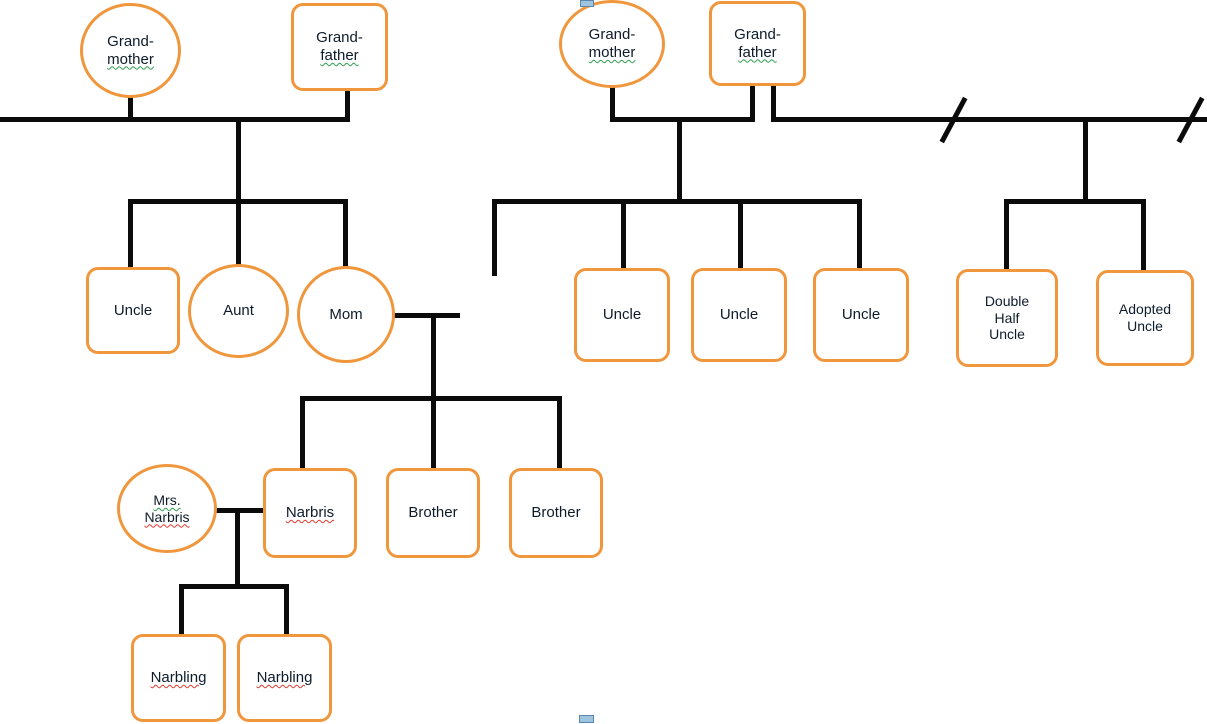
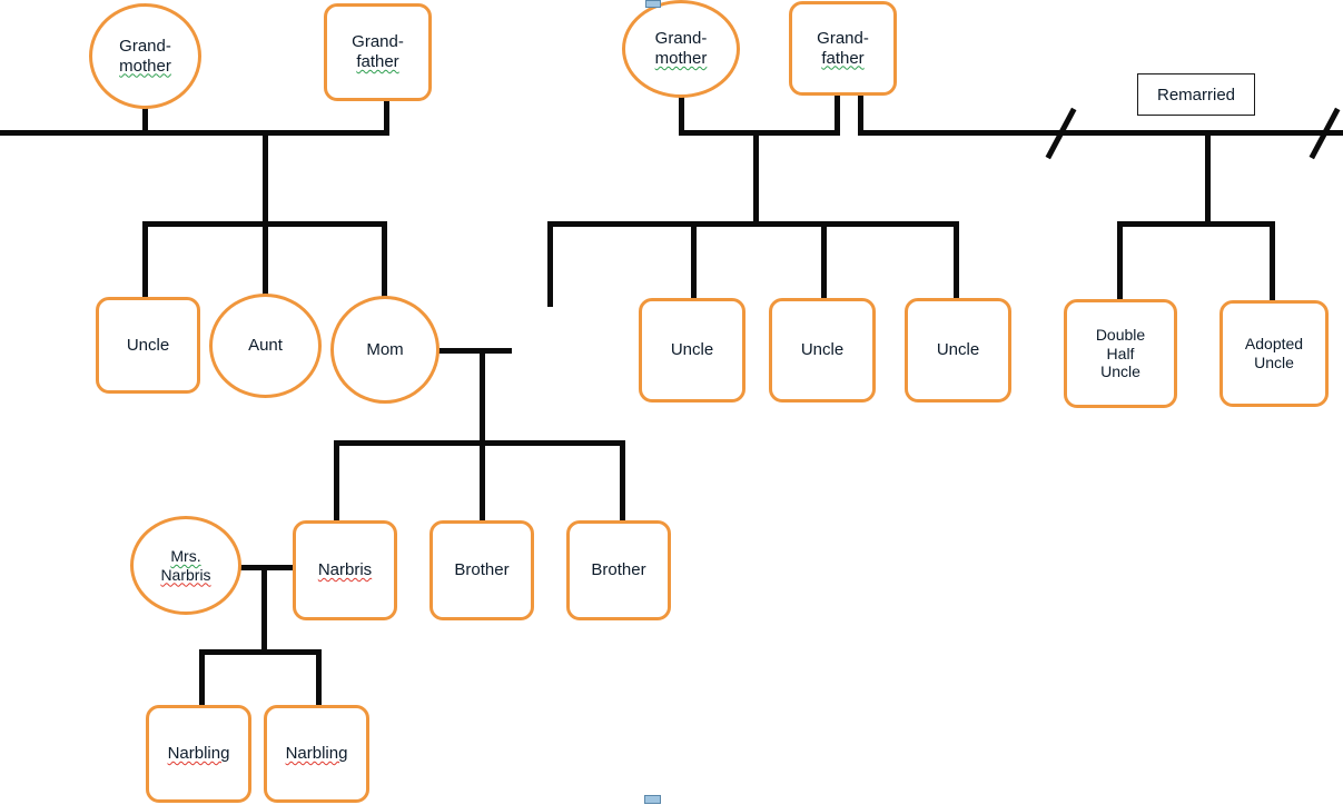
  Grand-
  mother
  Grand-
  father
  Grand-
  mother
  Grand-
  father
+ Remarried
  Uncle
  Aunt
  Mom
  Uncle
  Uncle
  Uncle
  Double
  Half
  Uncle
  Adopted
  Uncle
  Mrs.
  Narbris
  Narbris
  Brother
  Brother
  Narbling
  Narbling
